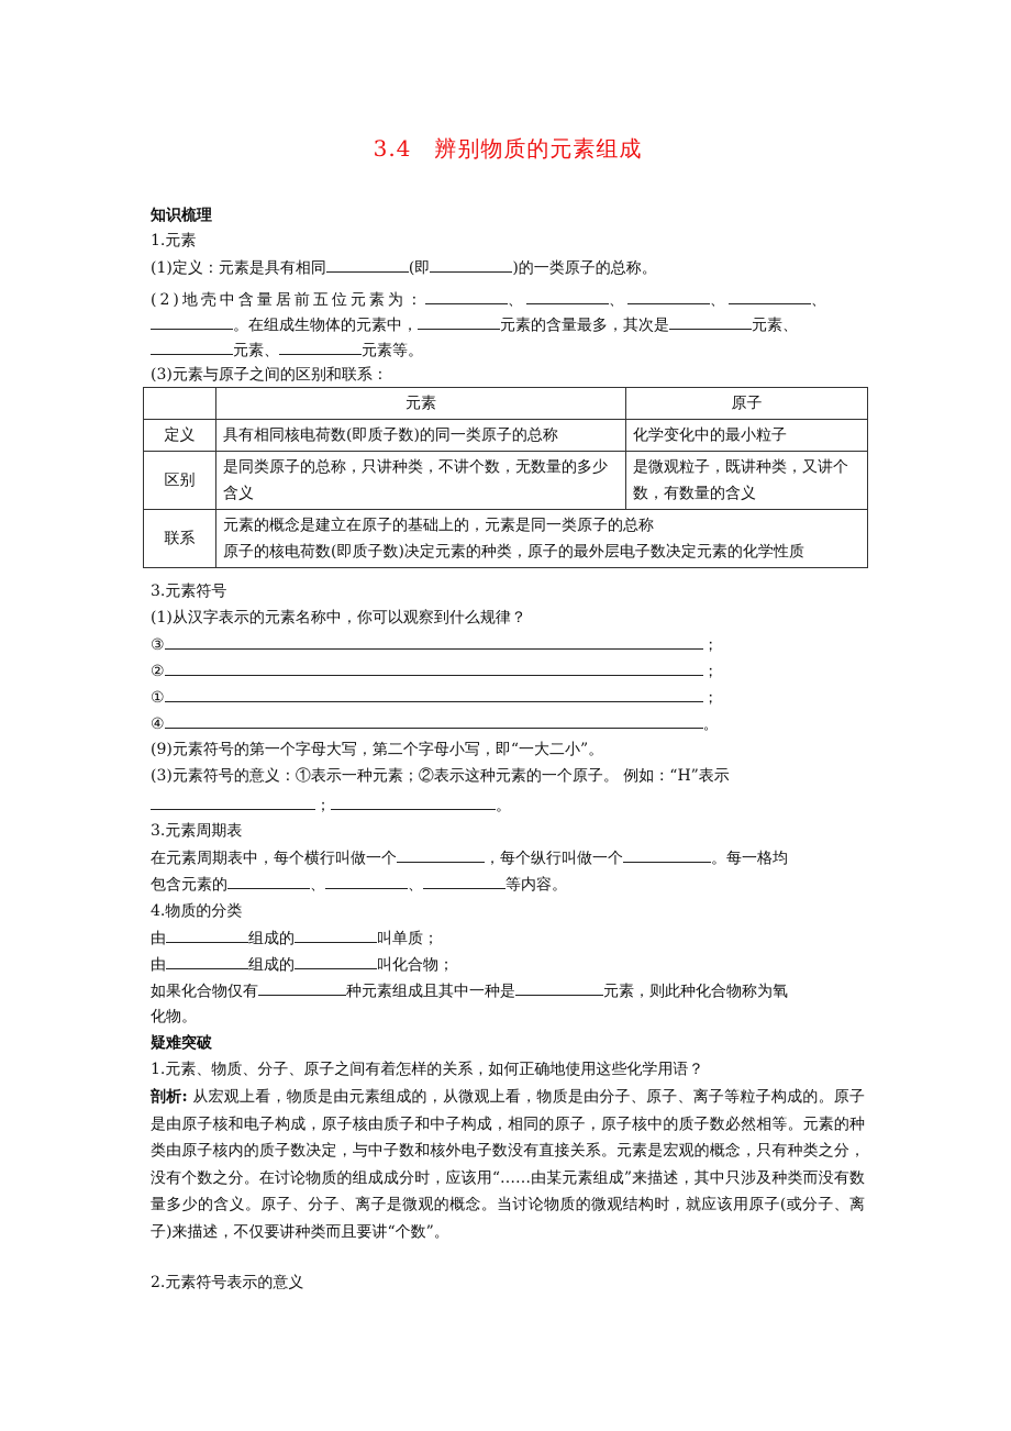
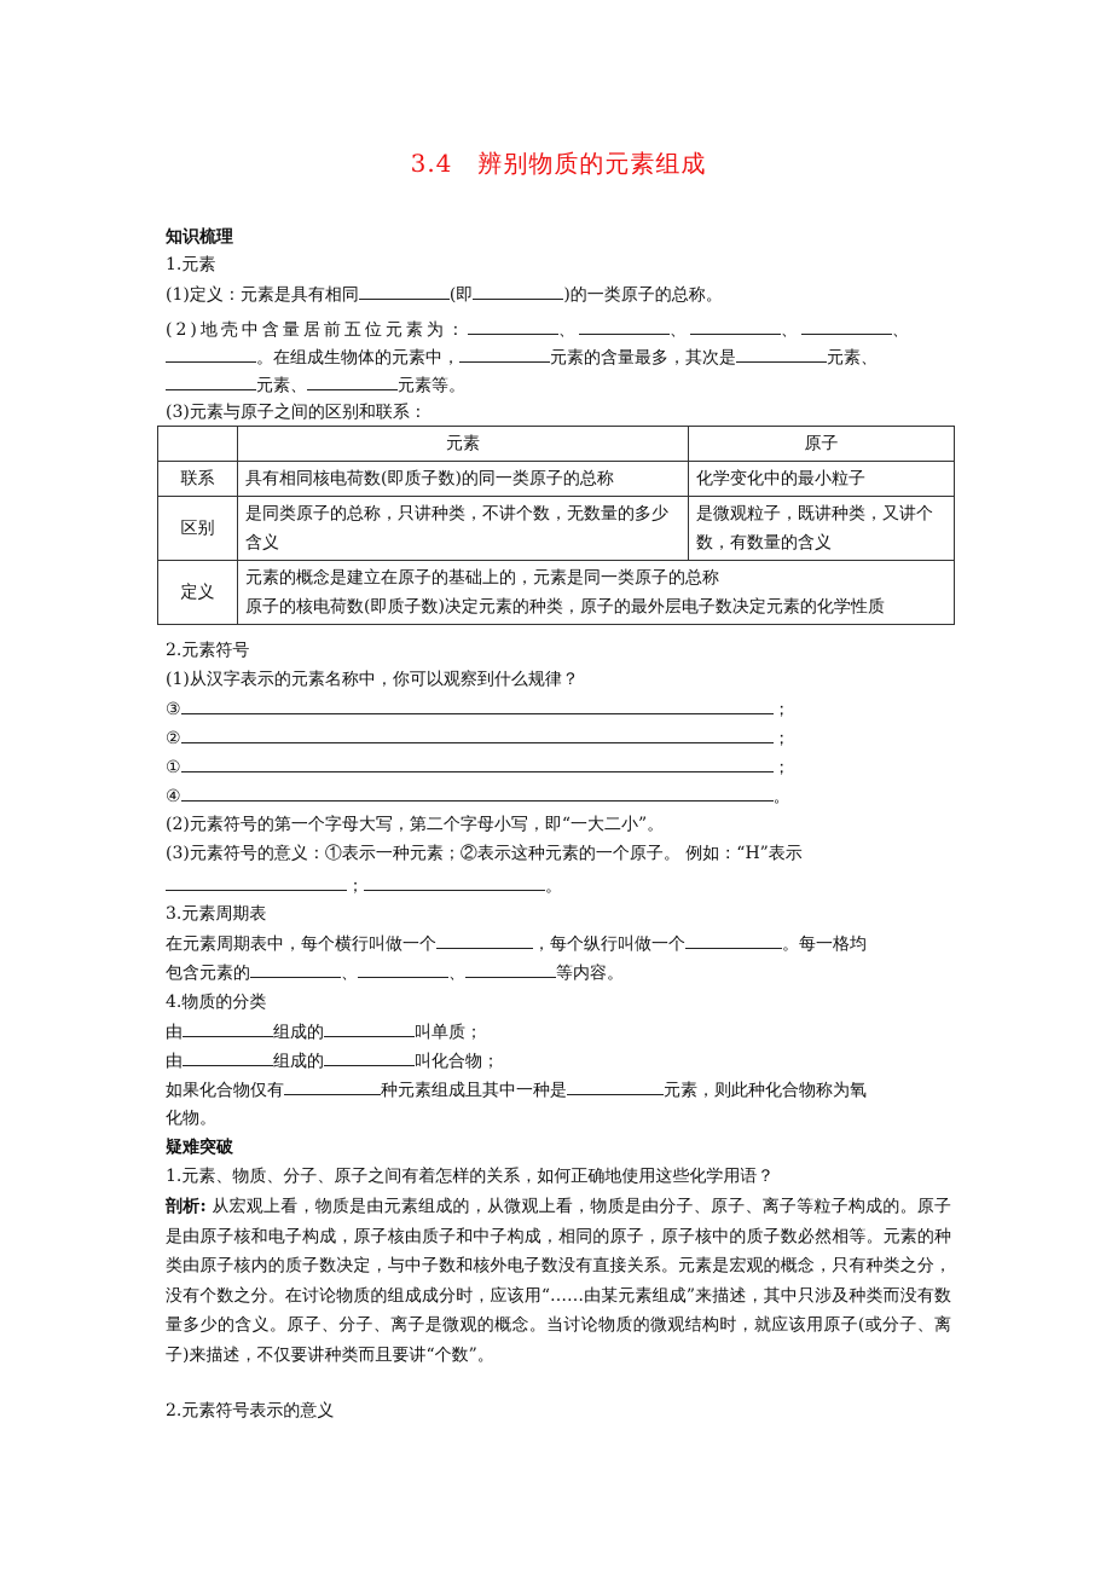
  3.4 辨别物质的元素组成
  知识梳理
  1.元素
  (1)定义：元素是具有相同 (即 )的一类原子的总称。
  (2)地壳中含量居前五位元素为： 、 、 、 、
  。在组成生物体的元素中， 元素的含量最多，其次是 元素、
  元素、 元素等。
  (3)元素与原子之间的区别和联系：
  	元素	原子
- 定义	具有相同核电荷数(即质子数)的同一类原子的总称	化学变化中的最小粒子
+ 联系	具有相同核电荷数(即质子数)的同一类原子的总称	化学变化中的最小粒子
  区别	是同类原子的总称，只讲种类，不讲个数，无数量的多少含义	是微观粒子，既讲种类，又讲个数，有数量的含义
- 联系	元素的概念是建立在原子的基础上的，元素是同一类原子的总称 原子的核电荷数(即质子数)决定元素的种类，原子的最外层电子数决定元素的化学性质
+ 定义	元素的概念是建立在原子的基础上的，元素是同一类原子的总称 原子的核电荷数(即质子数)决定元素的种类，原子的最外层电子数决定元素的化学性质
- 3.元素符号
+ 2.元素符号
  (1)从汉字表示的元素名称中，你可以观察到什么规律？
  ③ ；
  ② ；
  ① ；
  ④ 。
- (9)元素符号的第一个字母大写，第二个字母小写，即“一大二小”。
+ (2)元素符号的第一个字母大写，第二个字母小写，即“一大二小”。
  (3)元素符号的意义：①表示一种元素；②表示这种元素的一个原子。 例如：“H”表示
  ； 。
  3.元素周期表
  在元素周期表中，每个横行叫做一个 ，每个纵行叫做一个 。每一格均
  包含元素的 、 、 等内容。
  4.物质的分类
  由 组成的 叫单质；
  由 组成的 叫化合物；
  如果化合物仅有 种元素组成且其中一种是 元素，则此种化合物称为氧
  化物。
  疑难突破
  1.元素、物质、分子、原子之间有着怎样的关系，如何正确地使用这些化学用语？
  剖析: 从宏观上看，物质是由元素组成的，从微观上看，物质是由分子、原子、离子等粒子构成的。原子是由原子核和电子构成，原子核由质子和中子构成，相同的原子，原子核中的质子数必然相等。元素的种类由原子核内的质子数决定，与中子数和核外电子数没有直接关系。元素是宏观的概念，只有种类之分，没有个数之分。在讨论物质的组成成分时，应该用“……由某元素组成”来描述，其中只涉及种类而没有数量多少的含义。原子、分子、离子是微观的概念。当讨论物质的微观结构时，就应该用原子(或分子、离子)来描述，不仅要讲种类而且要讲“个数”。
  2.元素符号表示的意义
